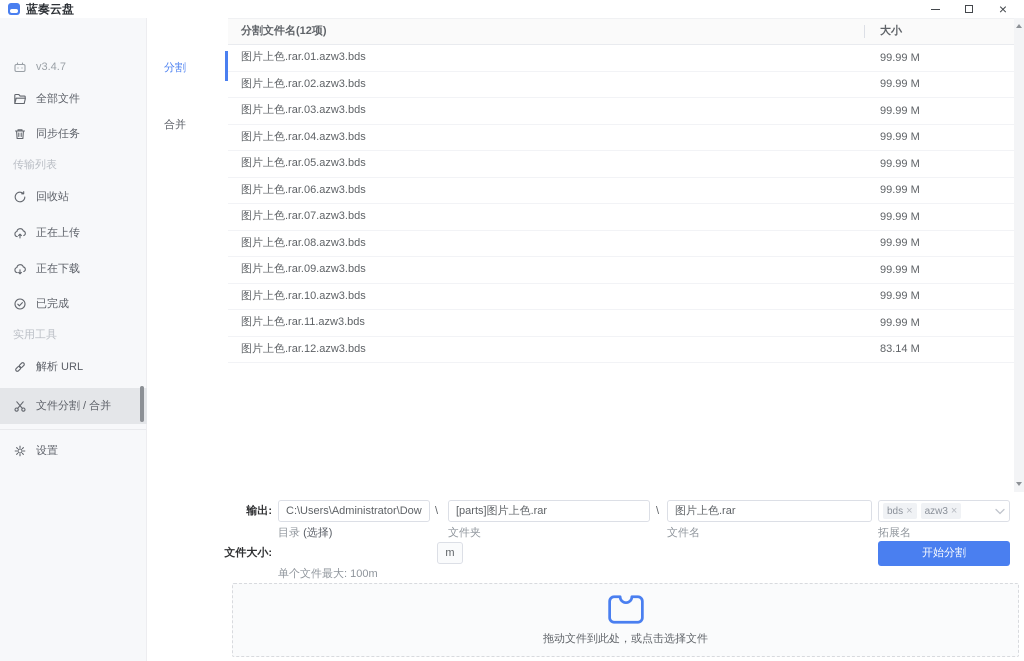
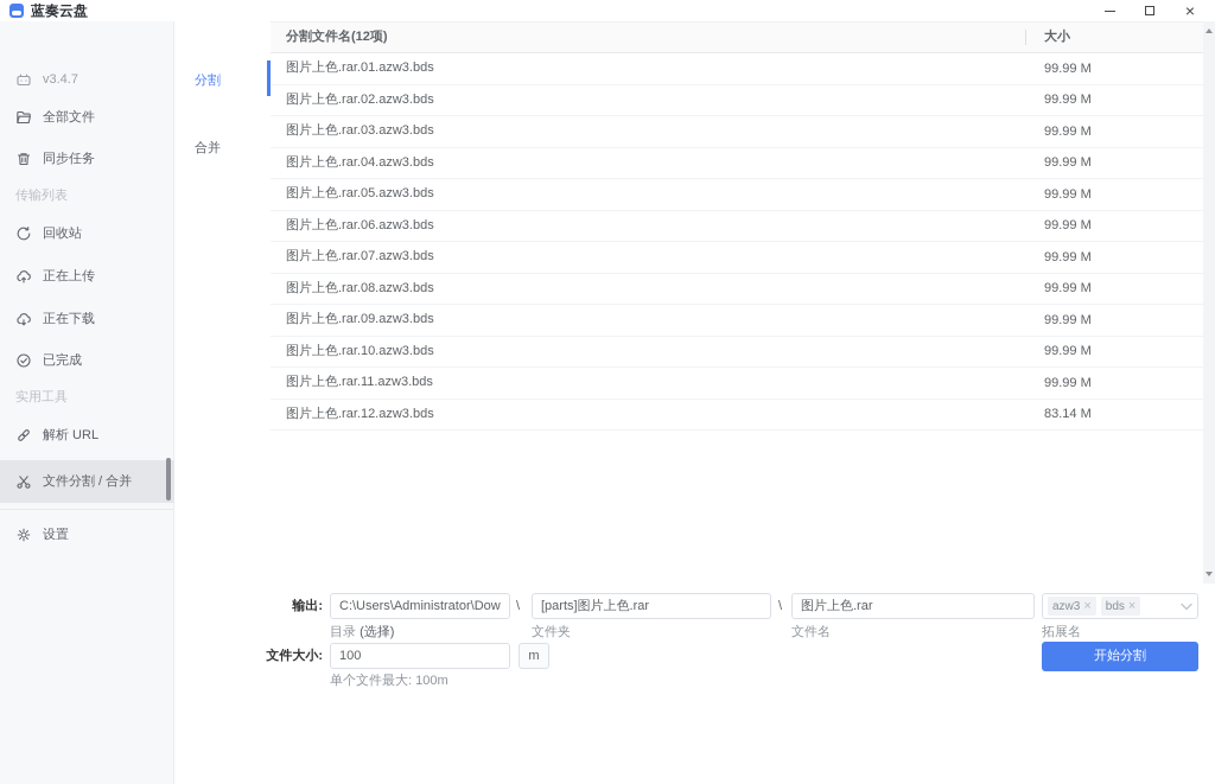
  蓝奏云盘
  ×
  v3.4.7
  全部文件
  同步任务
  传输列表
  回收站
  正在上传
  正在下载
  已完成
  实用工具
  解析 URL
  文件分割 / 合并
  设置
  分割
  合并
  分割文件名(12项)
  大小
  图片上色.rar.01.azw3.bds
  99.99 M
  图片上色.rar.02.azw3.bds
  99.99 M
  图片上色.rar.03.azw3.bds
  99.99 M
  图片上色.rar.04.azw3.bds
  99.99 M
  图片上色.rar.05.azw3.bds
  99.99 M
  图片上色.rar.06.azw3.bds
  99.99 M
  图片上色.rar.07.azw3.bds
  99.99 M
  图片上色.rar.08.azw3.bds
  99.99 M
  图片上色.rar.09.azw3.bds
  99.99 M
  图片上色.rar.10.azw3.bds
  99.99 M
  图片上色.rar.11.azw3.bds
  99.99 M
  图片上色.rar.12.azw3.bds
  83.14 M
  输出:
  C:\Users\Administrator\Dow
  \
  [parts]图片上色.rar
  \
  图片上色.rar
- bds
+ azw3
  ×
- azw3
+ bds
  ×
  目录 (选择)
  文件夹
  文件名
  拓展名
  文件大小:
+ 100
  m
  单个文件最大: 100m
  开始分割
- 拖动文件到此处，或点击选择文件
